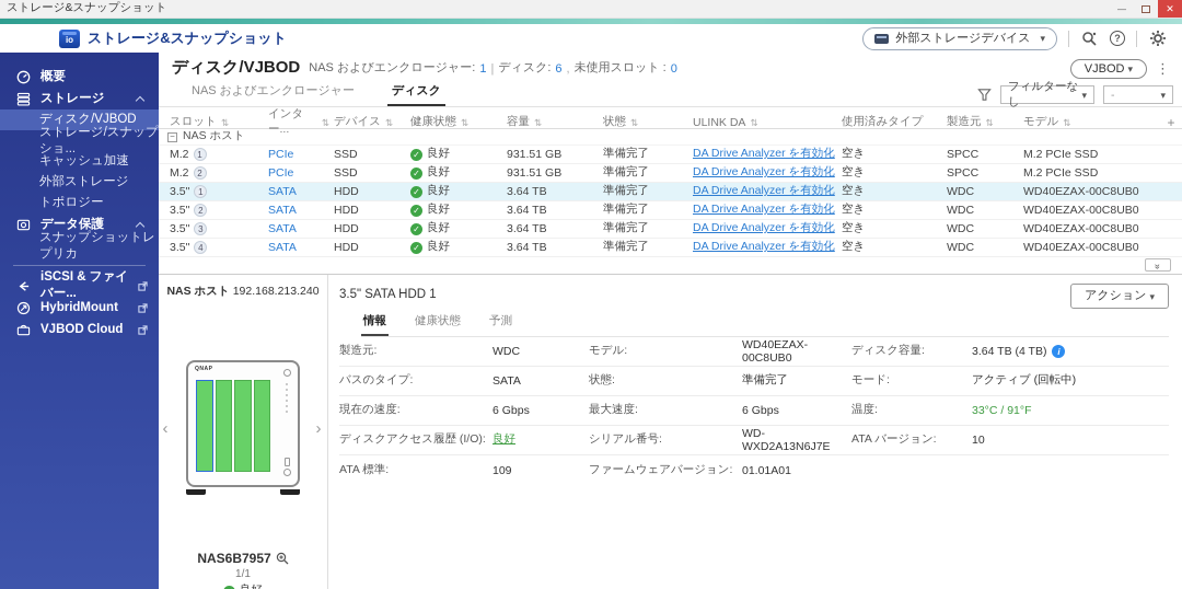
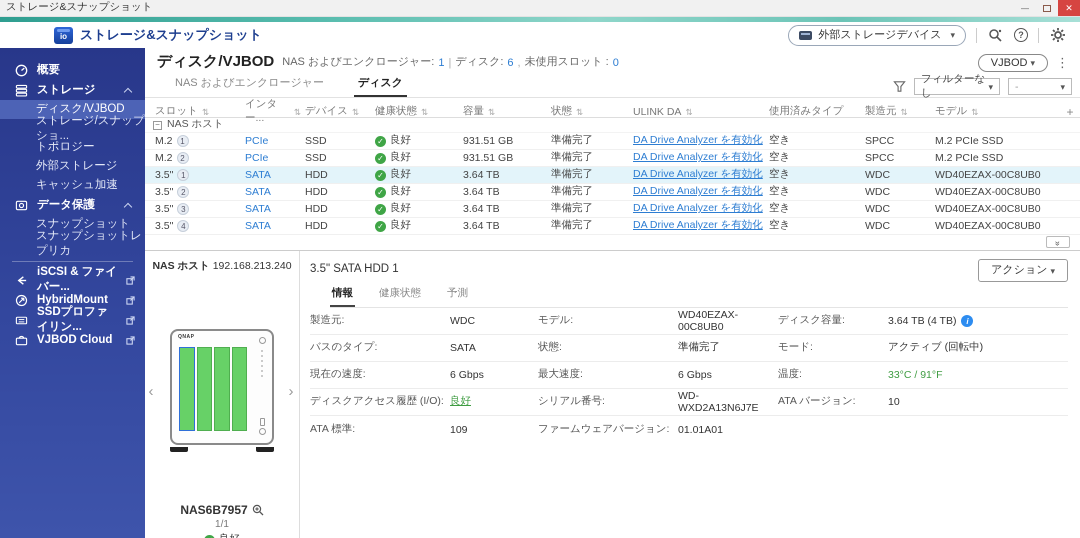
  ストレージ&スナップショット
  io
  ストレージ&スナップショット
  外部ストレージデバイス
  ?
  概要
  ストレージ
  ディスク/VJBOD
  ストレージ/スナップショ...
- キャッシュ加速
+ トポロジー
  外部ストレージ
- トポロジー
+ キャッシュ加速
  データ保護
+ スナップショット
  スナップショットレプリカ
  iSCSI & ファイバー...
  HybridMount
+ SSDプロファイリン...
  VJBOD Cloud
  ディスク/VJBOD
  NAS およびエンクロージャー:
  1
  |
  ディスク:
  6
  ,
  未使用スロット :
  0
  VJBOD
  NAS およびエンクロージャー
  ディスク
  フィルターなし
  -
  スロット
  インター...
  デバイス
  健康状態
  容量
  状態
  ULINK DA
  使用済みタイプ
  製造元
  モデル
  +
  NAS ホスト
  M.2
  1
  PCIe
  SSD
  良好
  931.51 GB
  準備完了
  DA Drive Analyzer を有効化
  空き
  SPCC
  M.2 PCIe SSD
  M.2
  2
  PCIe
  SSD
  良好
  931.51 GB
  準備完了
  DA Drive Analyzer を有効化
  空き
  SPCC
  M.2 PCIe SSD
  3.5"
  1
  SATA
  HDD
  良好
  3.64 TB
  準備完了
  DA Drive Analyzer を有効化
  空き
  WDC
  WD40EZAX-00C8UB0
  3.5"
  2
  SATA
  HDD
  良好
  3.64 TB
  準備完了
  DA Drive Analyzer を有効化
  空き
  WDC
  WD40EZAX-00C8UB0
  3.5"
  3
  SATA
  HDD
  良好
  3.64 TB
  準備完了
  DA Drive Analyzer を有効化
  空き
  WDC
  WD40EZAX-00C8UB0
  3.5"
  4
  SATA
  HDD
  良好
  3.64 TB
  準備完了
  DA Drive Analyzer を有効化
  空き
  WDC
  WD40EZAX-00C8UB0
  NAS ホスト 192.168.213.240
  ‹
  ›
  NAS6B7957
  1/1
  3.5" SATA HDD 1
  アクション
  情報
  健康状態
  予測
  製造元:
  WDC
  モデル:
  WD40EZAX-00C8UB0
  ディスク容量:
  3.64 TB (4 TB)
  バスのタイプ:
  SATA
  状態:
  準備完了
  モード:
  アクティブ (回転中)
  現在の速度:
  6 Gbps
  最大速度:
  6 Gbps
  温度:
  33°C / 91°F
  ディスクアクセス履歴 (I/O):
  良好
  シリアル番号:
  WD-WXD2A13N6J7E
  ATA バージョン:
  10
  ATA 標準:
  109
  ファームウェアバージョン:
  01.01A01
